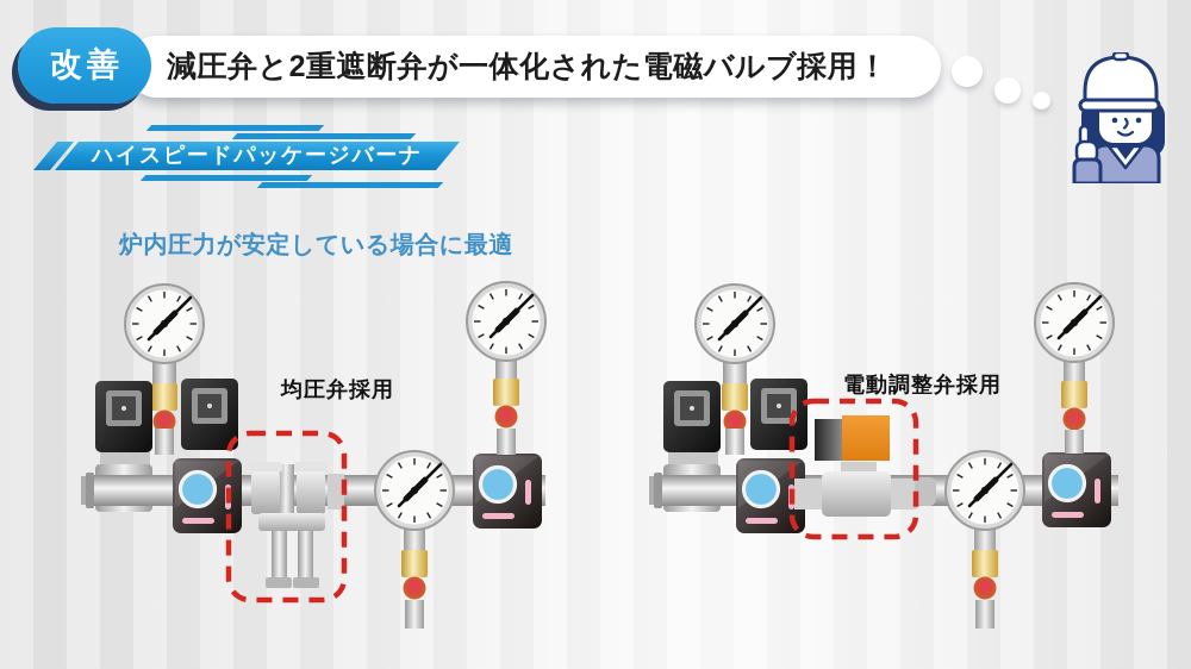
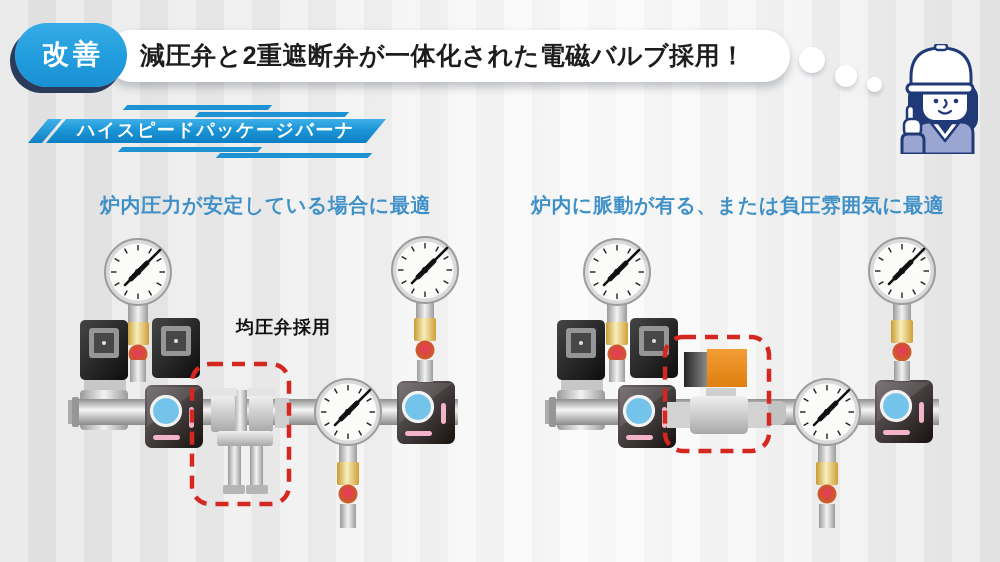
  減圧弁と2重遮断弁が一体化された電磁バルブ採用！
  改善
  ハイスピードパッケージバーナ
  炉内圧力が安定している場合に最適
+ 炉内に脈動が有る、または負圧雰囲気に最適
  均圧弁採用
- 電動調整弁採用
